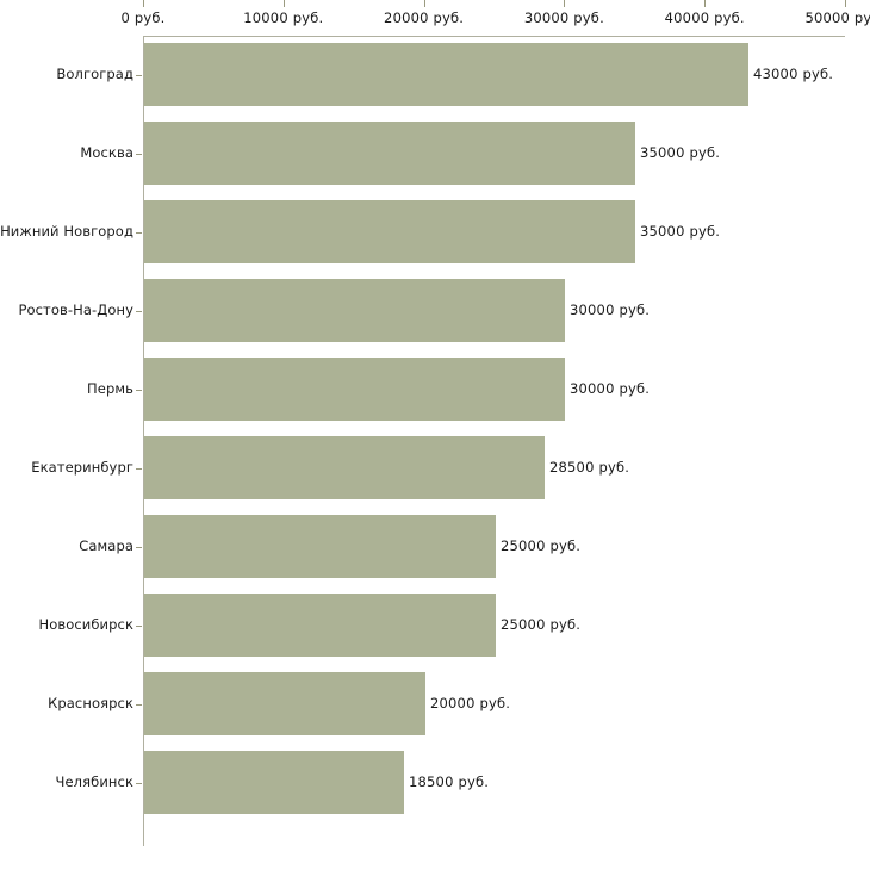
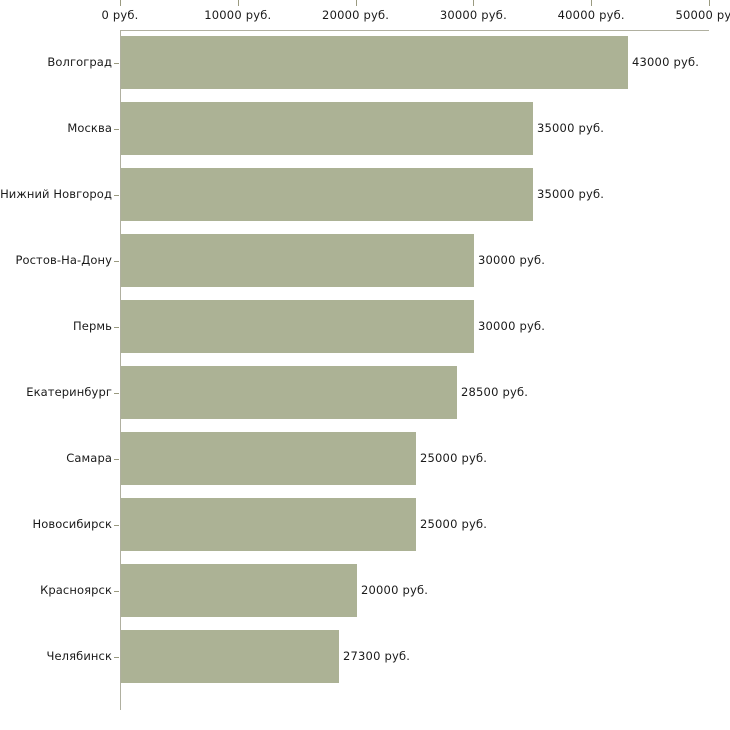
  0 руб.
  10000 руб.
  20000 руб.
  30000 руб.
  40000 руб.
  50000 ру
  Волгоград
  Москва
  Нижний Новгород
  Ростов-На-Дону
  Пермь
  Екатеринбург
  Самара
  Новосибирск
  Красноярск
  Челябинск
  43000 руб.
  35000 руб.
  35000 руб.
  30000 руб.
  30000 руб.
  28500 руб.
  25000 руб.
  25000 руб.
  20000 руб.
- 18500 руб.
+ 27300 руб.
